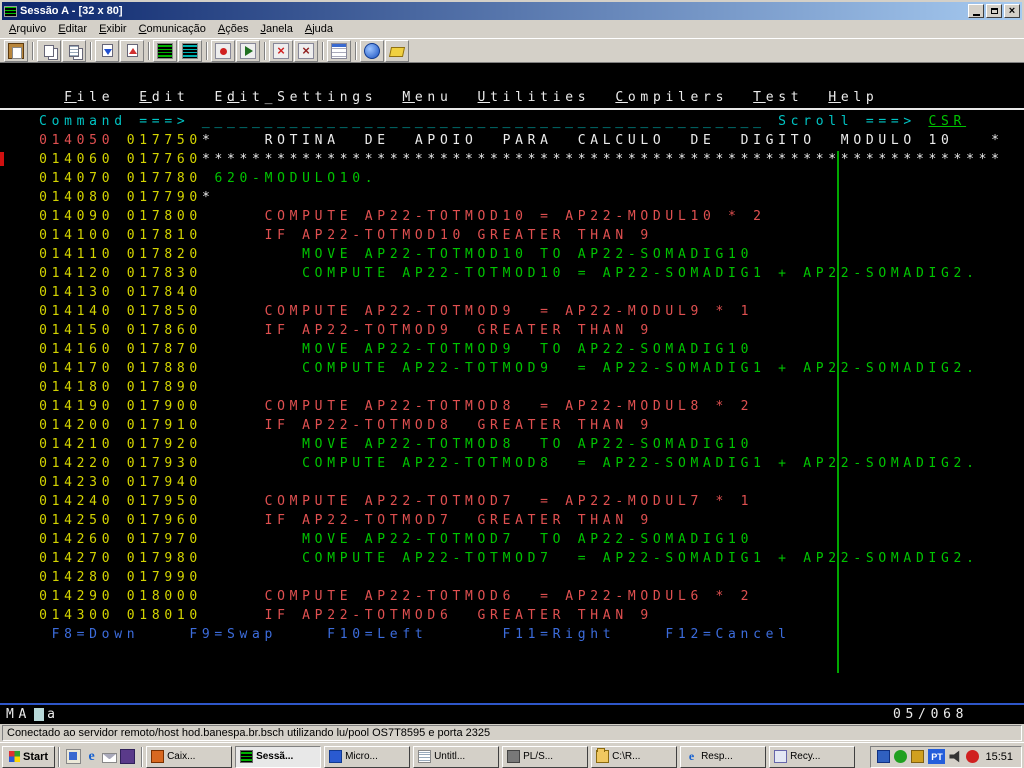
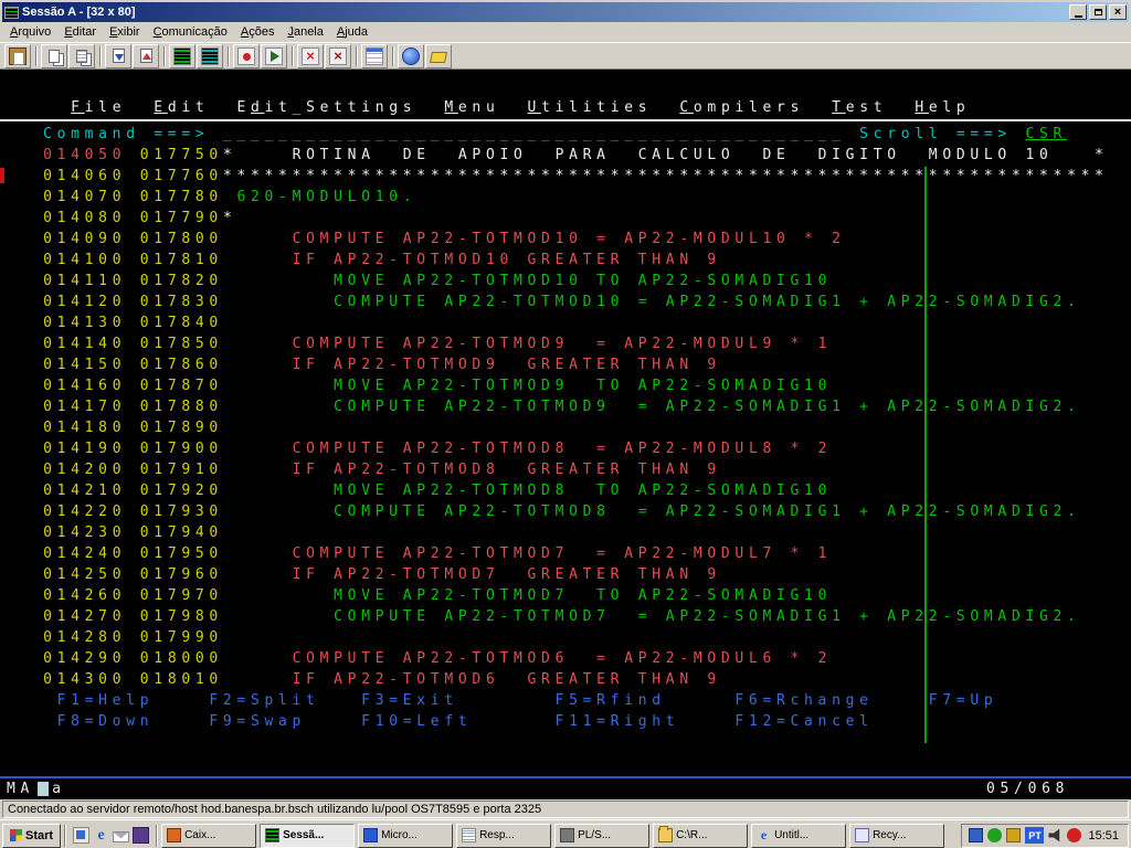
  Sessão A - [32 x 80]
  ×
  Arquivo
  Editar
  Exibir
  Comunicação
  Ações
  Janela
  Ajuda
  File Edit Edit_Settings Menu Utilities Compilers Test Help
  Command ===> _____________________________________________ Scroll ===> CSR
  014050 017750* ROTINA DE APOIO PARA CALCULO DE DIGITO MODULO 10 *
  014060 017760****************************************************************
  014070 017780 620-MODULO10.
  014080 017790*
  014090 017800 COMPUTE AP22-TOTMOD10 = AP22-MODUL10 * 2
  014100 017810 IF AP22-TOTMOD10 GREATER THAN 9
  014110 017820 MOVE AP22-TOTMOD10 TO AP22-SOMADIG10
  014120 017830 COMPUTE AP22-TOTMOD10 = AP22-SOMADIG1 + AP22-SOMADIG2.
  014130 017840
  014140 017850 COMPUTE AP22-TOTMOD9 = AP22-MODUL9 * 1
  014150 017860 IF AP22-TOTMOD9 GREATER THAN 9
  014160 017870 MOVE AP22-TOTMOD9 TO AP22-SOMADIG10
  014170 017880 COMPUTE AP22-TOTMOD9 = AP22-SOMADIG1 + AP22-SOMADIG2.
  014180 017890
  014190 017900 COMPUTE AP22-TOTMOD8 = AP22-MODUL8 * 2
  014200 017910 IF AP22-TOTMOD8 GREATER THAN 9
  014210 017920 MOVE AP22-TOTMOD8 TO AP22-SOMADIG10
  014220 017930 COMPUTE AP22-TOTMOD8 = AP22-SOMADIG1 + AP22-SOMADIG2.
  014230 017940
  014240 017950 COMPUTE AP22-TOTMOD7 = AP22-MODUL7 * 1
  014250 017960 IF AP22-TOTMOD7 GREATER THAN 9
  014260 017970 MOVE AP22-TOTMOD7 TO AP22-SOMADIG10
  014270 017980 COMPUTE AP22-TOTMOD7 = AP22-SOMADIG1 + AP22-SOMADIG2.
  014280 017990
  014290 018000 COMPUTE AP22-TOTMOD6 = AP22-MODUL6 * 2
  014300 018010 IF AP22-TOTMOD6 GREATER THAN 9
+ F1=Help F2=Split F3=Exit F5=Rfind F6=Rchange F7=Up
  F8=Down F9=Swap F10=Left F11=Right F12=Cancel
  MA a
  05/068
  Conectado ao servidor remoto/host hod.banespa.br.bsch utilizando lu/pool OS7T8595 e porta 2325
  Start
  Caix...
  Sessã...
  Micro...
- Untitl...
+ Resp...
  PL/S...
  C:\R...
- Resp...
+ Untitl...
  Recy...
  PT
  15:51
